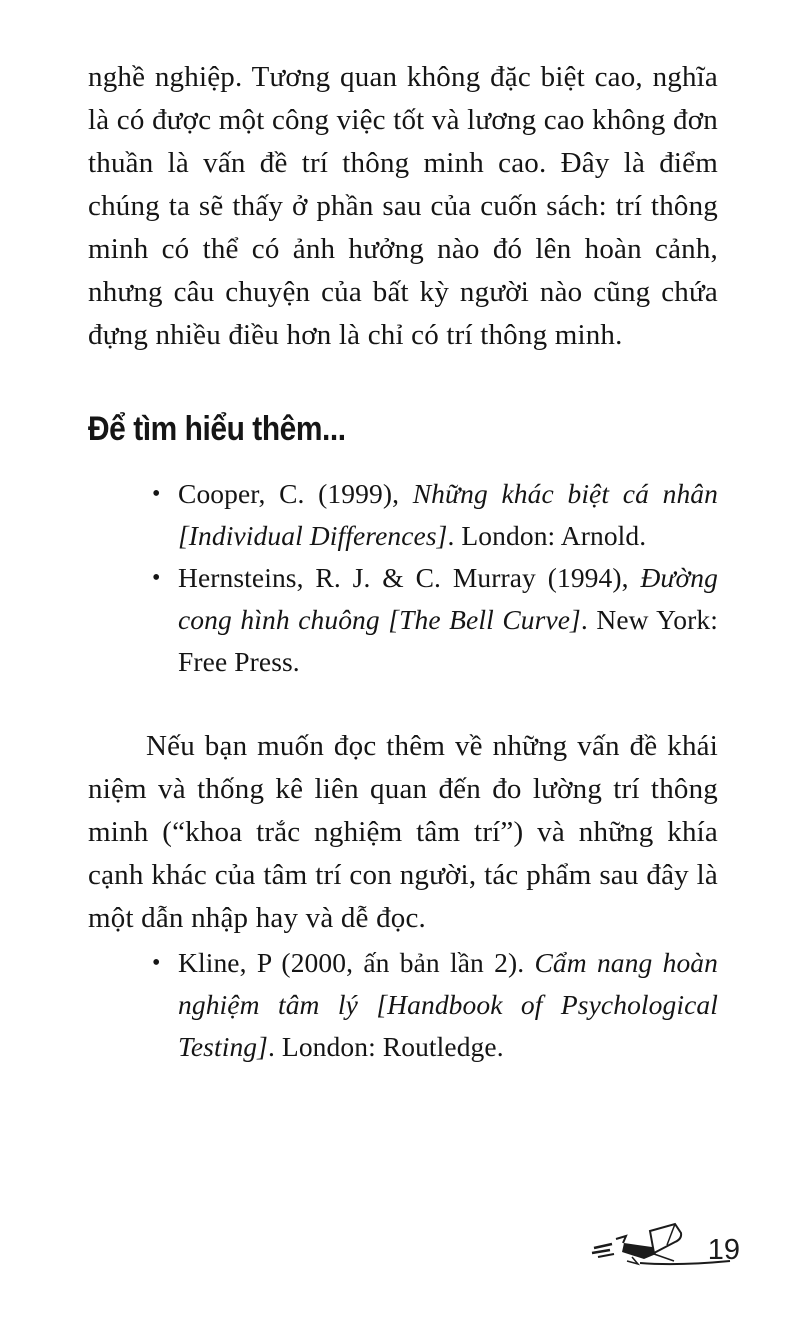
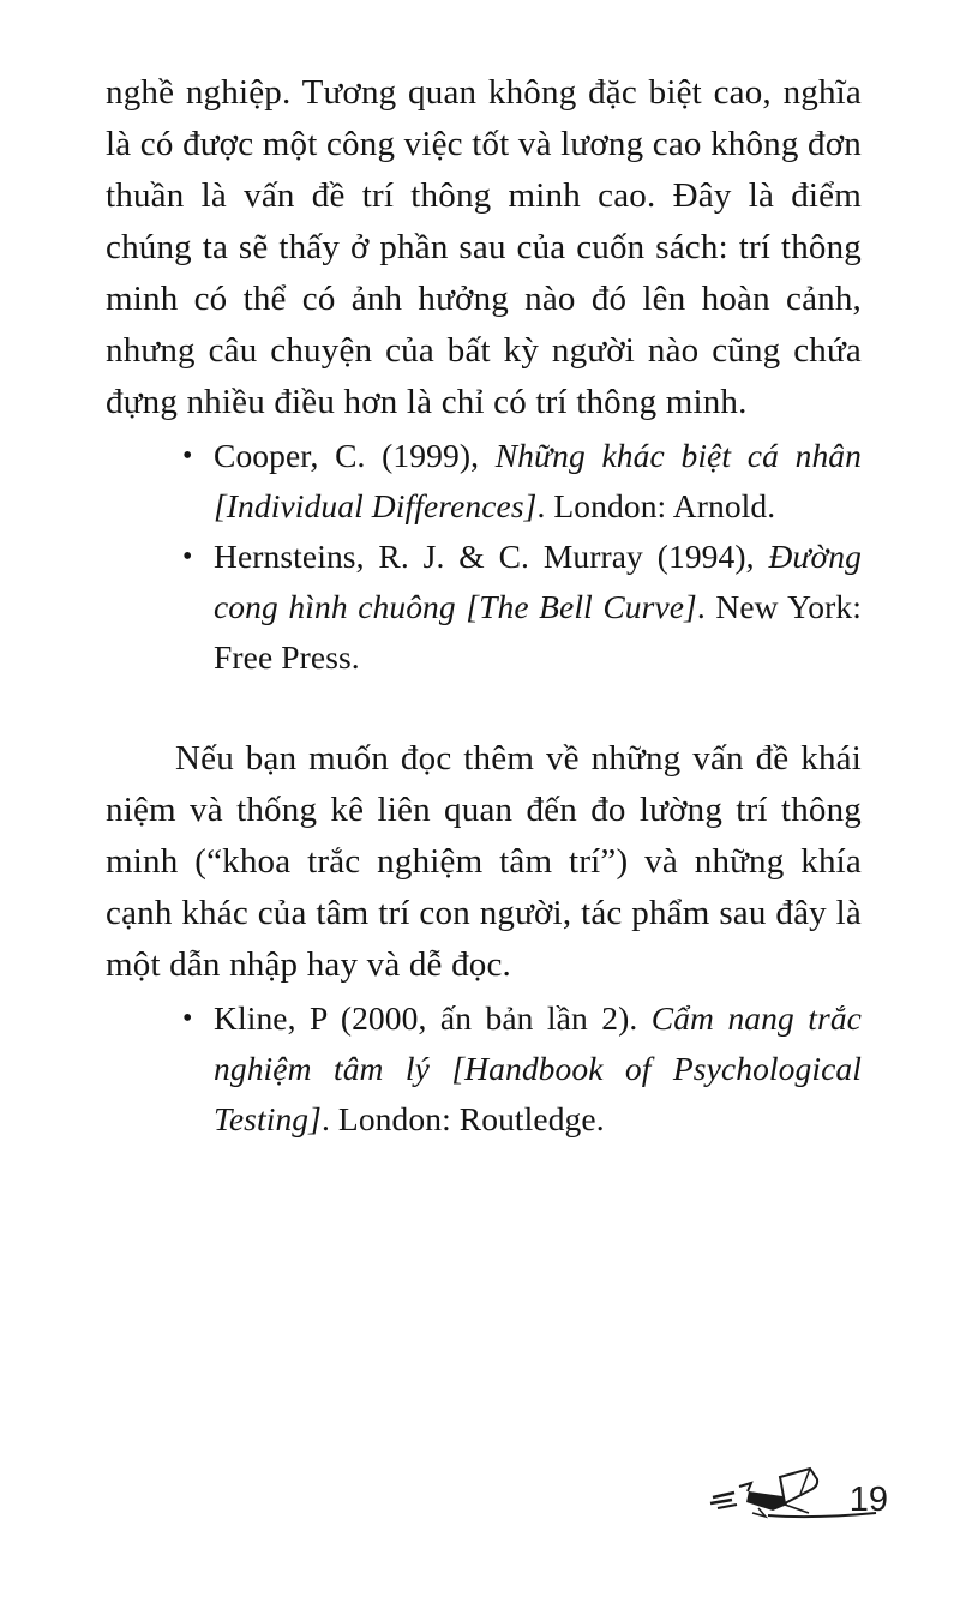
  nghề nghiệp. Tương quan không đặc biệt cao, nghĩa là có được một công việc tốt và lương cao không đơn thuần là vấn đề trí thông minh cao. Đây là điểm chúng ta sẽ thấy ở phần sau của cuốn sách: trí thông minh có thể có ảnh hưởng nào đó lên hoàn cảnh, nhưng câu chuyện của bất kỳ người nào cũng chứa đựng nhiều điều hơn là chỉ có trí thông minh.
- Để tìm hiểu thêm...
  •
  Cooper, C. (1999), Những khác biệt cá nhân [Individual Differences]. London: Arnold.
  •
  Hernsteins, R. J. & C. Murray (1994), Đường cong hình chuông [The Bell Curve]. New York: Free Press.
  Nếu bạn muốn đọc thêm về những vấn đề khái niệm và thống kê liên quan đến đo lường trí thông minh (“khoa trắc nghiệm tâm trí”) và những khía cạnh khác của tâm trí con người, tác phẩm sau đây là một dẫn nhập hay và dễ đọc.
  •
- Kline, P (2000, ấn bản lần 2). Cẩm nang hoàn nghiệm tâm lý [Handbook of Psychological Testing]. London: Routledge.
+ Kline, P (2000, ấn bản lần 2). Cẩm nang trắc nghiệm tâm lý [Handbook of Psychological Testing]. London: Routledge.
  19
